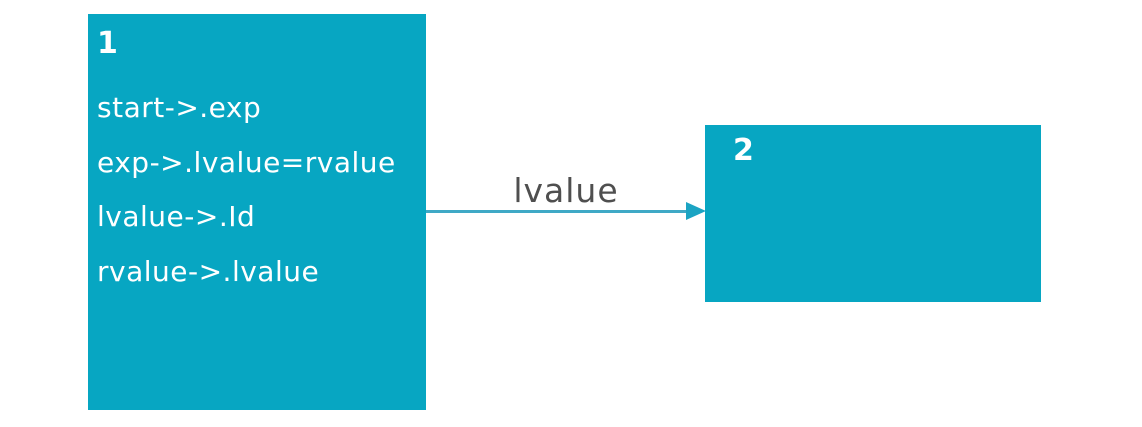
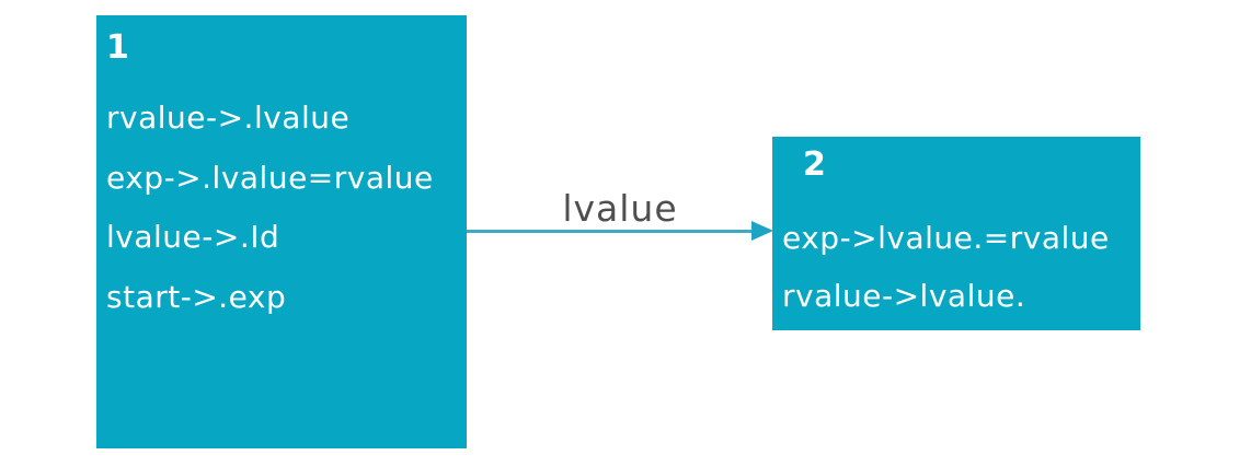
  1
- start->.exp
+ rvalue->.lvalue
  exp->.lvalue=rvalue
  lvalue->.Id
- rvalue->.lvalue
+ start->.exp
  lvalue
  2
+ exp->lvalue.=rvalue
+ rvalue->lvalue.
